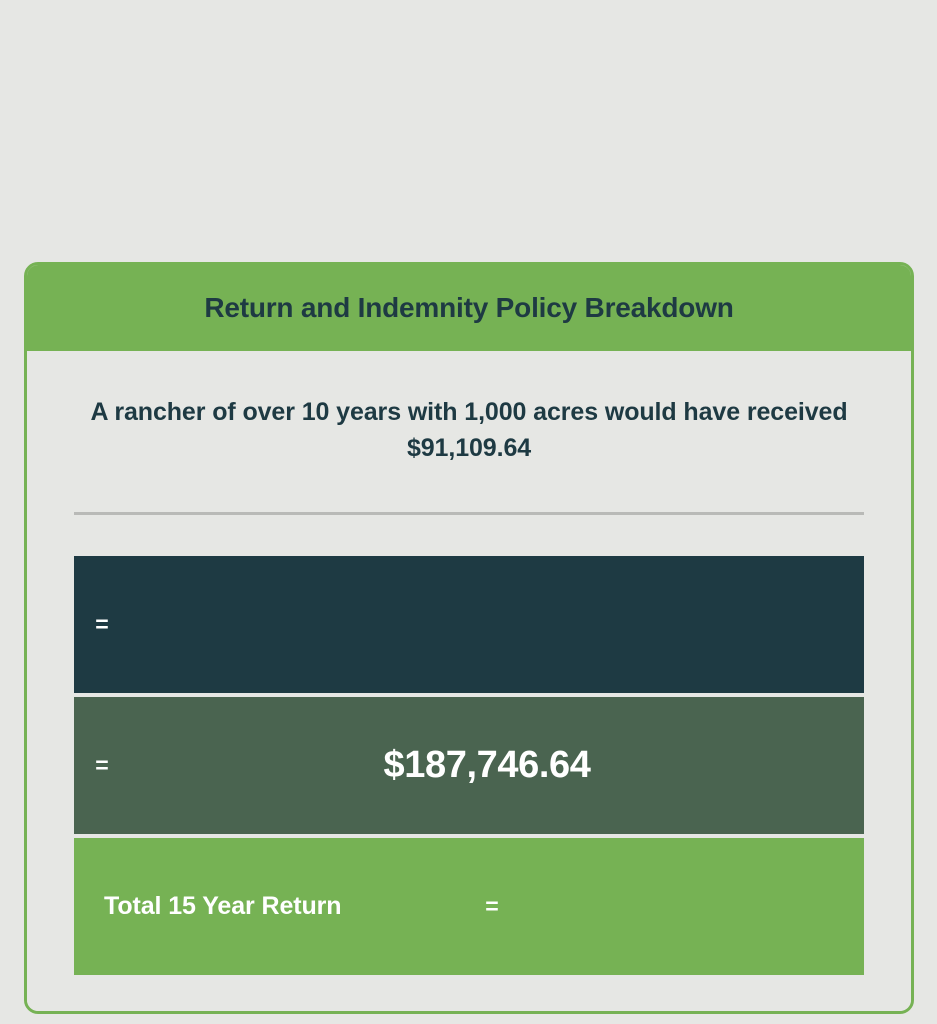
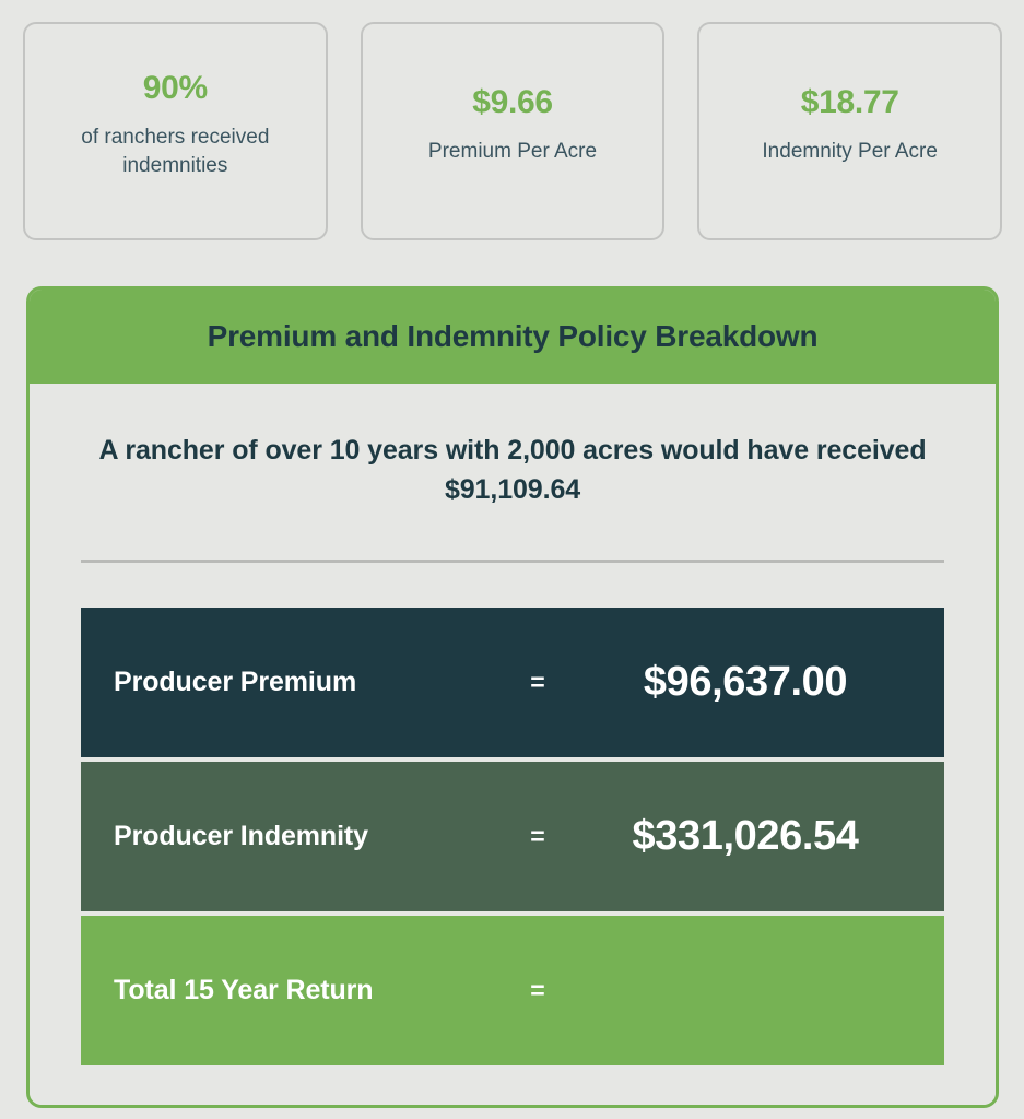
+ 90%
+ of ranchers received indemnities
+ $9.66
+ Premium Per Acre
+ $18.77
+ Indemnity Per Acre
- Return and Indemnity Policy Breakdown
+ Premium and Indemnity Policy Breakdown
- A rancher of over 10 years with 1,000 acres would have received $91,109.64
+ A rancher of over 10 years with 2,000 acres would have received $91,109.64
+ Producer Premium
  =
+ $96,637.00
+ Producer Indemnity
  =
- $187,746.64
+ $331,026.54
  Total 15 Year Return
  =
